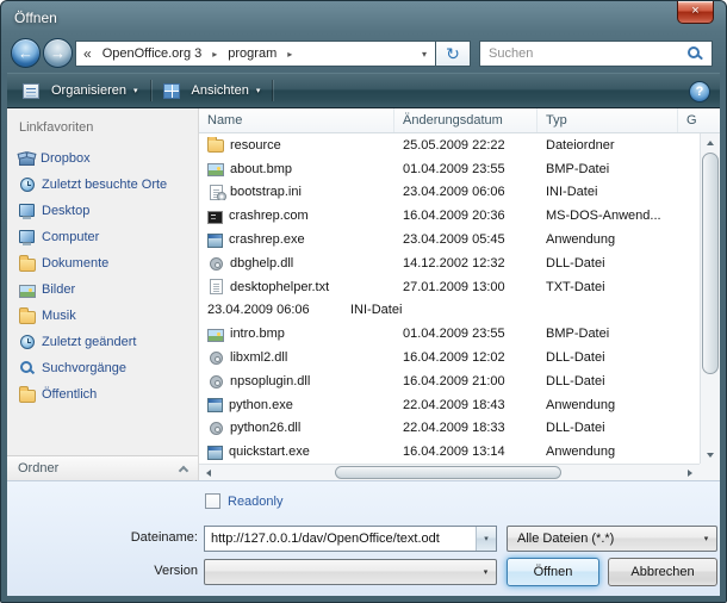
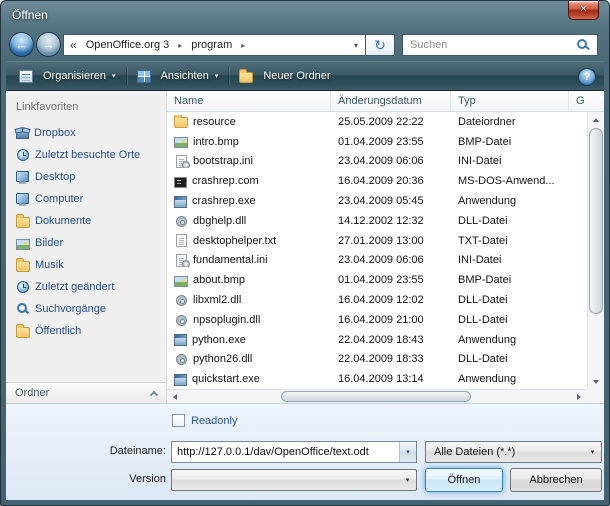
  Öffnen
  ×
  ←
  →
  «
  OpenOffice.org 3
  ▸
  program
  ▸
  ▾
  ↻
  Suchen
  Organisieren
  Ansichten
+ Neuer Ordner
  ?
  Linkfavoriten
  Dropbox
  Zuletzt besuchte Orte
  Desktop
  Computer
  Dokumente
  Bilder
  Musik
  Zuletzt geändert
  Suchvorgänge
  Öffentlich
  Ordner
  Name
  Änderungsdatum
  Typ
  G
  resource
  25.05.2009 22:22
  Dateiordner
- about.bmp
+ intro.bmp
  01.04.2009 23:55
  BMP-Datei
  bootstrap.ini
  23.04.2009 06:06
  INI-Datei
  crashrep.com
  16.04.2009 20:36
  MS-DOS-Anwend...
  crashrep.exe
  23.04.2009 05:45
  Anwendung
  dbghelp.dll
  14.12.2002 12:32
  DLL-Datei
  desktophelper.txt
  27.01.2009 13:00
  TXT-Datei
+ fundamental.ini
  23.04.2009 06:06
  INI-Datei
- intro.bmp
+ about.bmp
  01.04.2009 23:55
  BMP-Datei
  libxml2.dll
  16.04.2009 12:02
  DLL-Datei
  npsoplugin.dll
  16.04.2009 21:00
  DLL-Datei
  python.exe
  22.04.2009 18:43
  Anwendung
  python26.dll
  22.04.2009 18:33
  DLL-Datei
  quickstart.exe
  16.04.2009 13:14
  Anwendung
  Readonly
  Dateiname:
  http://127.0.0.1/dav/OpenOffice/text.odt
  Alle Dateien (*.*)
  Version
  Öffnen
  Abbrechen
